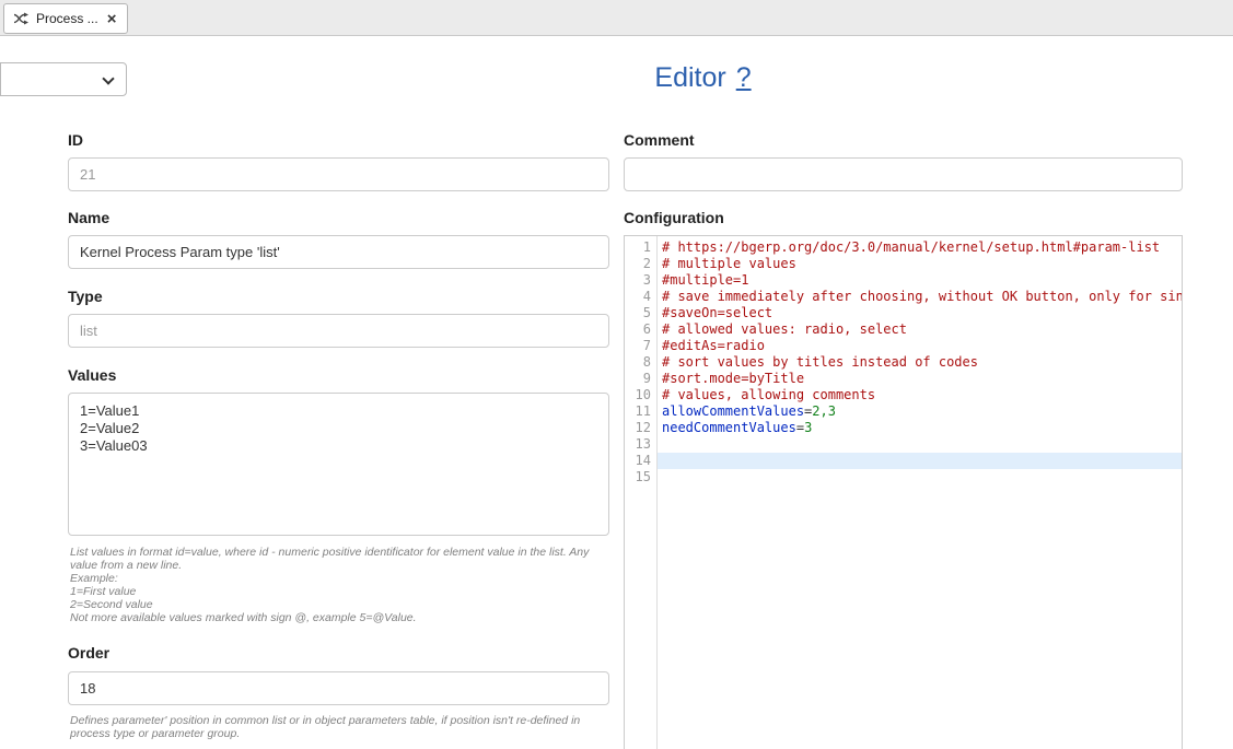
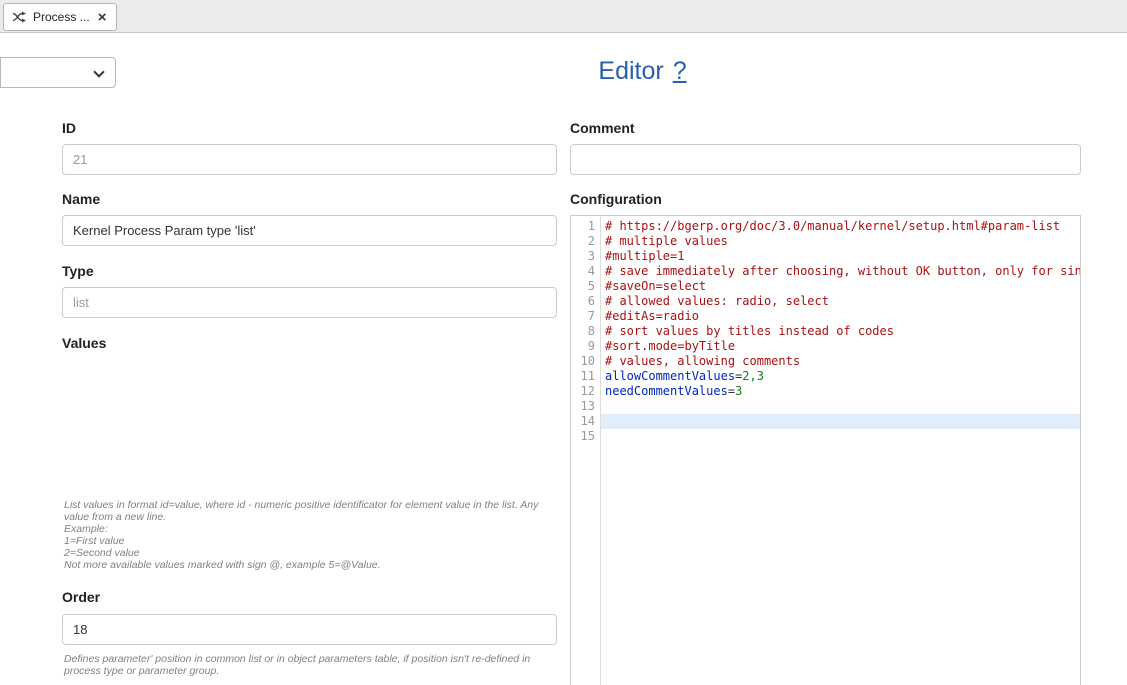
  Process ...
  ×
  Editor ?
  ID
  21
  Name
  Kernel Process Param type 'list'
  Type
  list
  Values
- 1=Value1
- 2=Value2
- 3=Value03
  List values in format id=value, where id - numeric positive identificator for element value in the list. Any value from a new line.
  Example:
  1=First value
  2=Second value
  Not more available values marked with sign @, example 5=@Value.
  Order
  18
  Defines parameter' position in common list or in object parameters table, if position isn't re-defined in process type or parameter group.
  Comment
  Configuration
  1
  2
  3
  4
  5
  6
  7
  8
  9
  10
  11
  12
  13
  14
  15
  # https://bgerp.org/doc/3.0/manual/kernel/setup.html#param-list
  # multiple values
  #multiple=1
  # save immediately after choosing, without OK button, only for sin
  #saveOn=select
  # allowed values: radio, select
  #editAs=radio
  # sort values by titles instead of codes
  #sort.mode=byTitle
  # values, allowing comments
  allowCommentValues=2,3
  needCommentValues=3
